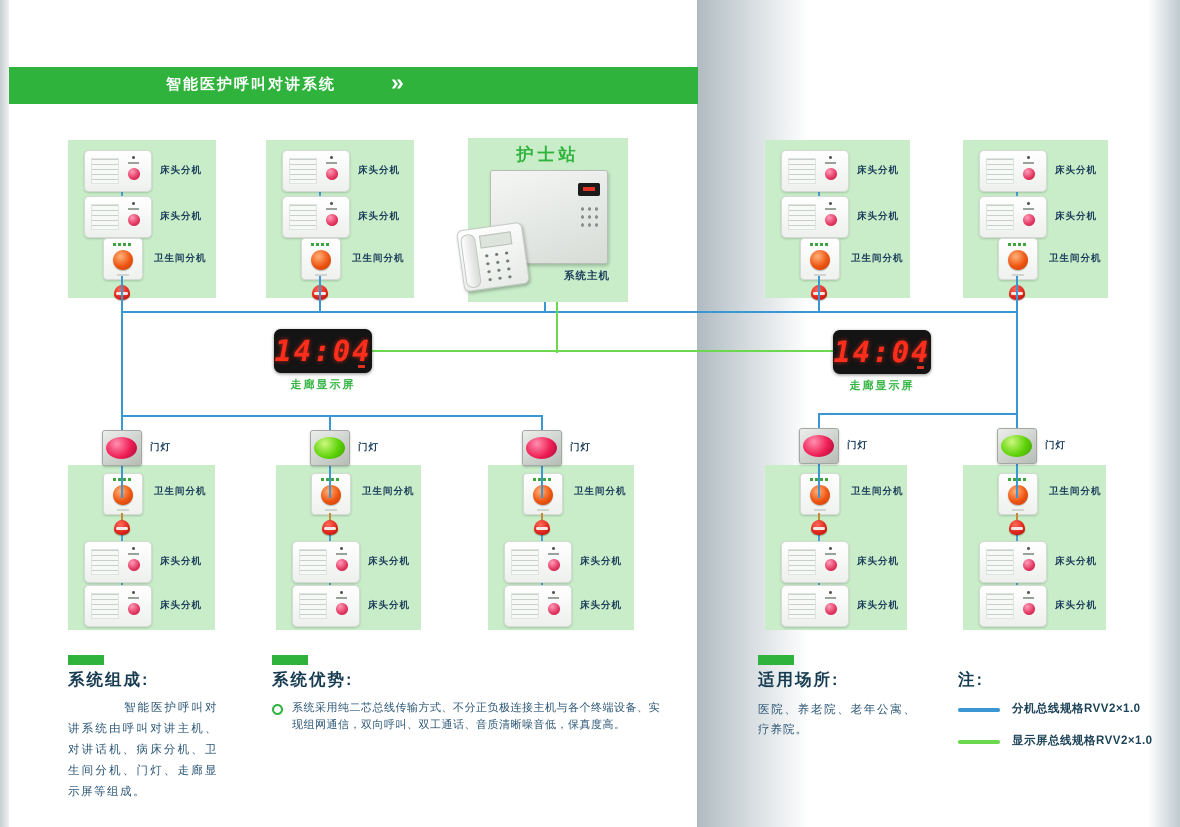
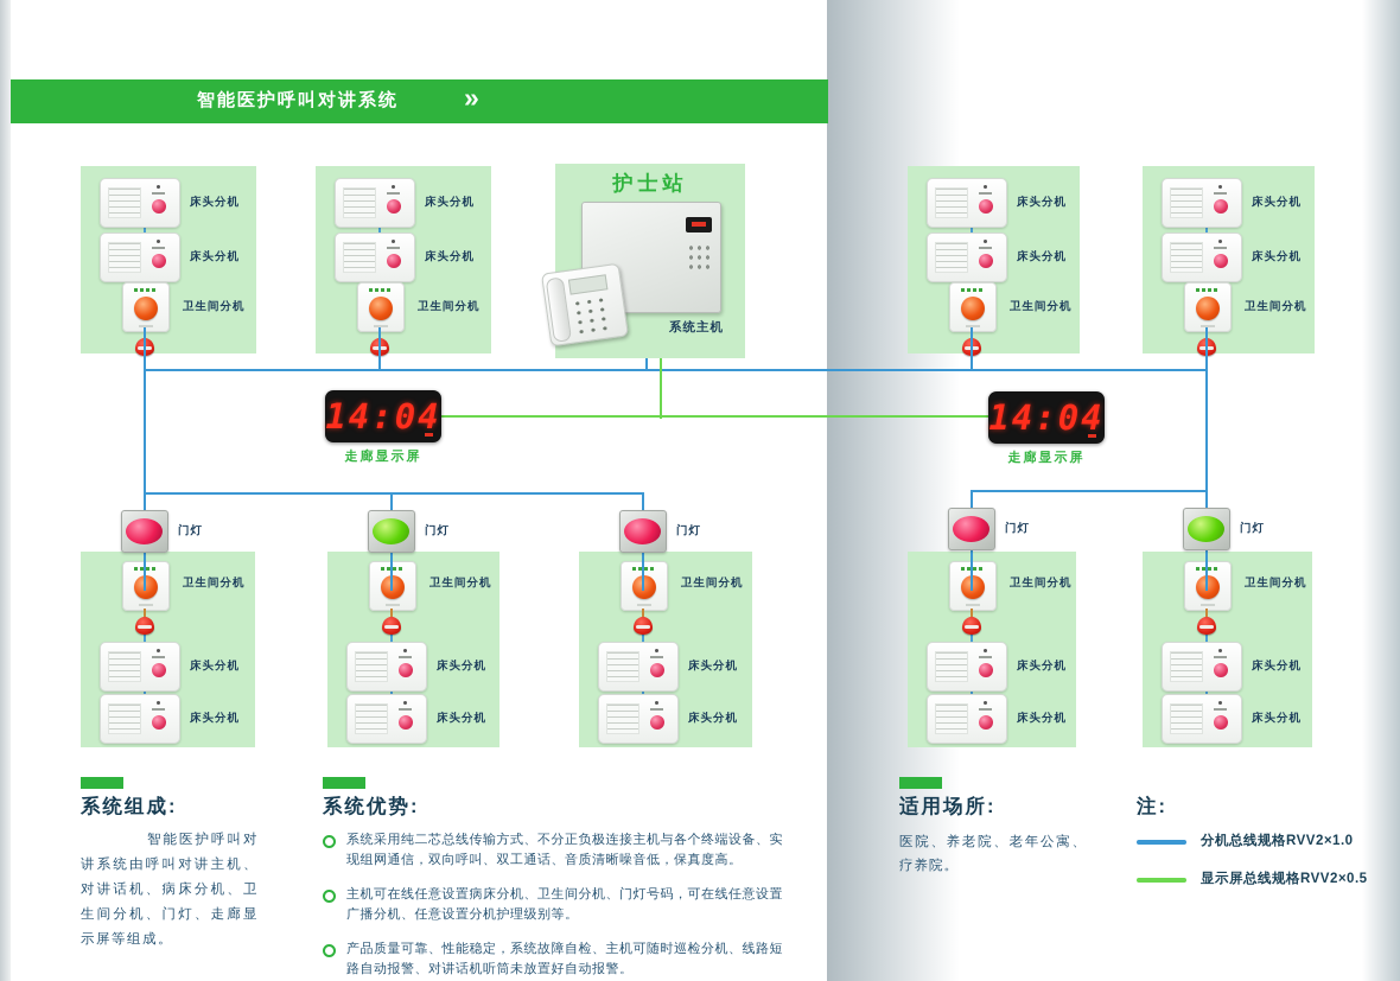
  智能医护呼叫对讲系统
  »
  床头分机
  床头分机
  卫生间分机
  床头分机
  床头分机
  卫生间分机
  床头分机
  床头分机
  卫生间分机
  床头分机
  床头分机
  卫生间分机
  卫生间分机
  床头分机
  床头分机
  卫生间分机
  床头分机
  床头分机
  卫生间分机
  床头分机
  床头分机
  卫生间分机
  床头分机
  床头分机
  卫生间分机
  床头分机
  床头分机
  门灯
  门灯
  门灯
  门灯
  门灯
  护士站
  系统主机
  14:04
  走廊显示屏
  14:04
  走廊显示屏
  系统组成:
  智能医护呼叫对讲系统由呼叫对讲主机、对讲话机、病床分机、卫生间分机、门灯、走廊显示屏等组成。
  系统优势:
  系统采用纯二芯总线传输方式、不分正负极连接主机与各个终端设备、实现组网通信，双向呼叫、双工通话、音质清晰噪音低，保真度高。
+ 主机可在线任意设置病床分机、卫生间分机、门灯号码，可在线任意设置广播分机、任意设置分机护理级别等。
+ 产品质量可靠、性能稳定，系统故障自检、主机可随时巡检分机、线路短路自动报警、对讲话机听筒未放置好自动报警。
  适用场所:
  医院、养老院、老年公寓、疗养院。
  注:
  分机总线规格RVV2×1.0
- 显示屏总线规格RVV2×1.0
+ 显示屏总线规格RVV2×0.5
